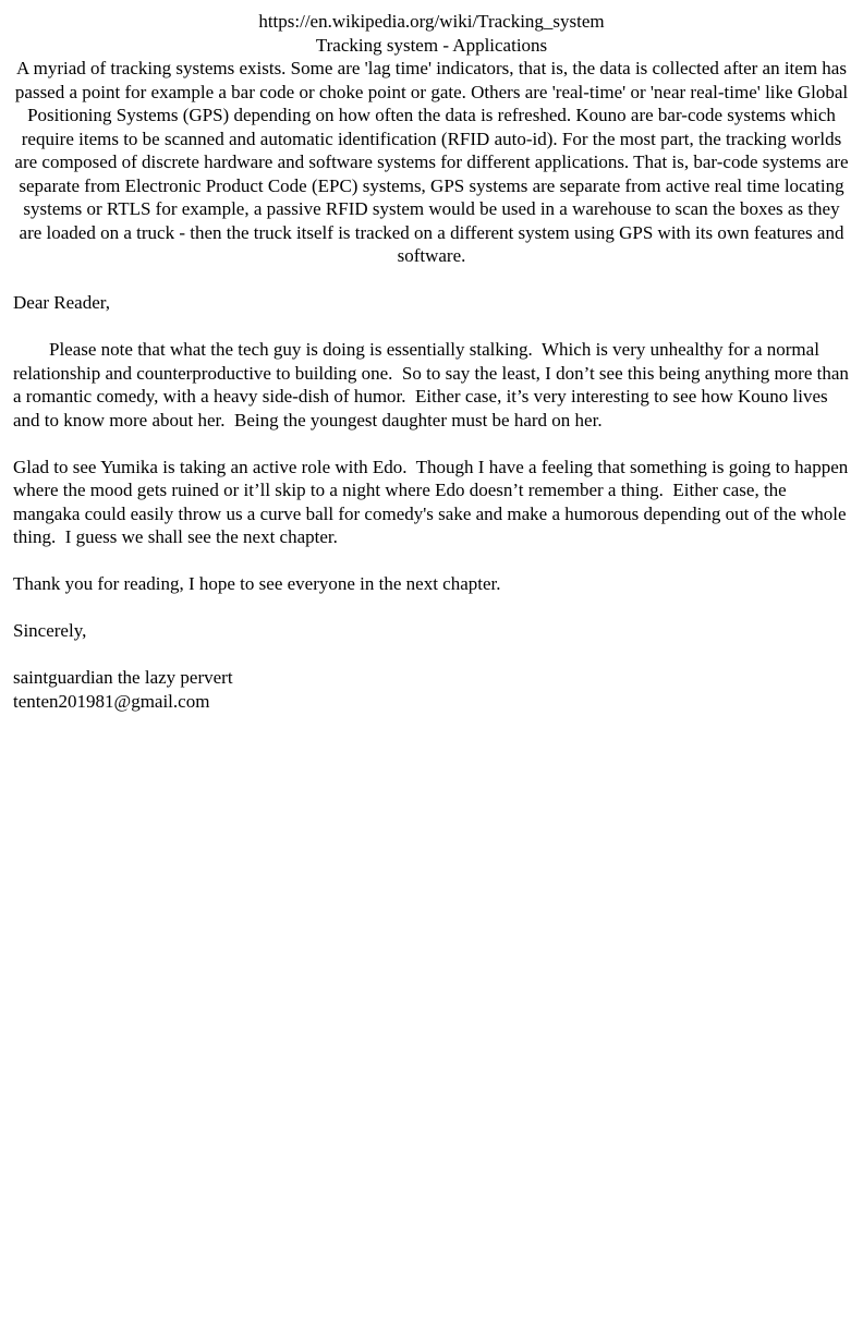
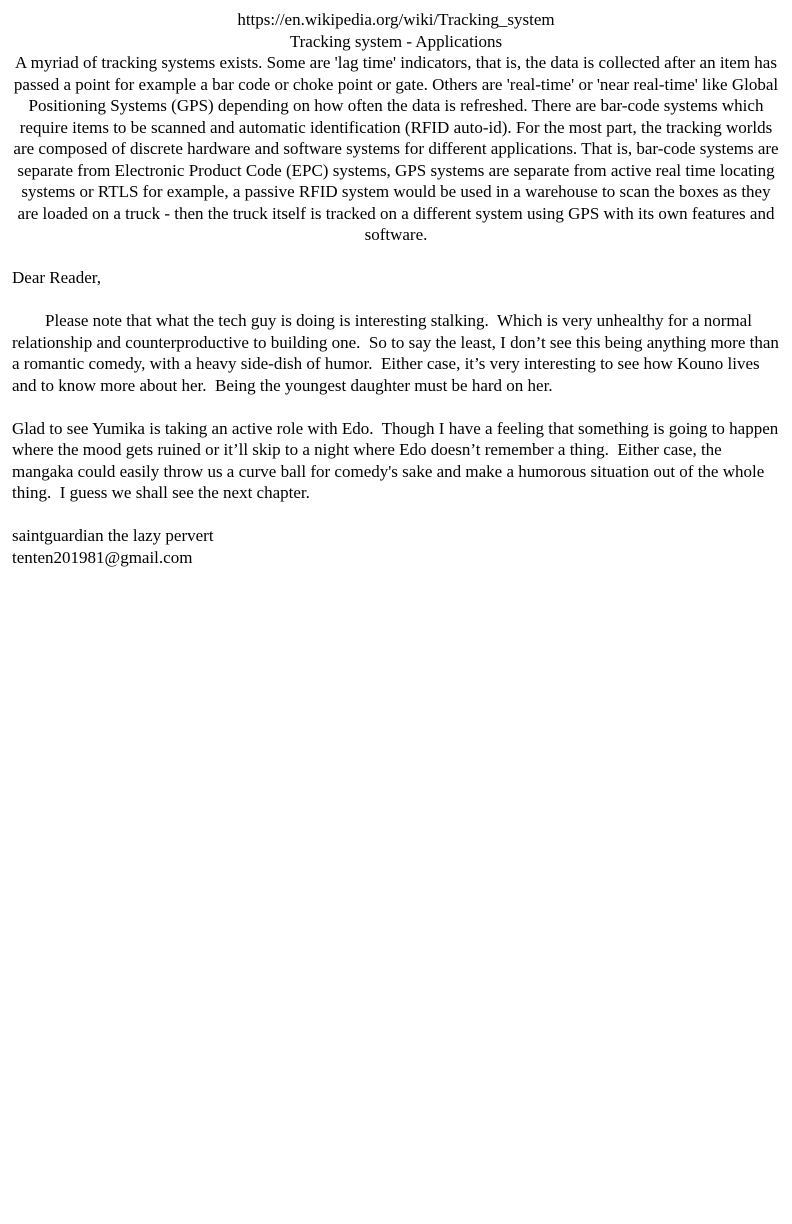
  https://en.wikipedia.org/wiki/Tracking_system
  Tracking system - Applications
- A myriad of tracking systems exists. Some are 'lag time' indicators, that is, the data is collected after an item has passed a point for example a bar code or choke point or gate. Others are 'real-time' or 'near real-time' like Global Positioning Systems (GPS) depending on how often the data is refreshed. Kouno are bar-code systems which require items to be scanned and automatic identification (RFID auto-id). For the most part, the tracking worlds are composed of discrete hardware and software systems for different applications. That is, bar-code systems are separate from Electronic Product Code (EPC) systems, GPS systems are separate from active real time locating systems or RTLS for example, a passive RFID system would be used in a warehouse to scan the boxes as they are loaded on a truck - then the truck itself is tracked on a different system using GPS with its own features and software.
+ A myriad of tracking systems exists. Some are 'lag time' indicators, that is, the data is collected after an item has passed a point for example a bar code or choke point or gate. Others are 'real-time' or 'near real-time' like Global Positioning Systems (GPS) depending on how often the data is refreshed. There are bar-code systems which require items to be scanned and automatic identification (RFID auto-id). For the most part, the tracking worlds are composed of discrete hardware and software systems for different applications. That is, bar-code systems are separate from Electronic Product Code (EPC) systems, GPS systems are separate from active real time locating systems or RTLS for example, a passive RFID system would be used in a warehouse to scan the boxes as they are loaded on a truck - then the truck itself is tracked on a different system using GPS with its own features and software.
  Dear Reader,
- Please note that what the tech guy is doing is essentially stalking. Which is very unhealthy for a normal relationship and counterproductive to building one. So to say the least, I don’t see this being anything more than a romantic comedy, with a heavy side-dish of humor. Either case, it’s very interesting to see how Kouno lives and to know more about her. Being the youngest daughter must be hard on her.
+ Please note that what the tech guy is doing is interesting stalking. Which is very unhealthy for a normal relationship and counterproductive to building one. So to say the least, I don’t see this being anything more than a romantic comedy, with a heavy side-dish of humor. Either case, it’s very interesting to see how Kouno lives and to know more about her. Being the youngest daughter must be hard on her.
- Glad to see Yumika is taking an active role with Edo. Though I have a feeling that something is going to happen where the mood gets ruined or it’ll skip to a night where Edo doesn’t remember a thing. Either case, the mangaka could easily throw us a curve ball for comedy's sake and make a humorous depending out of the whole thing. I guess we shall see the next chapter.
+ Glad to see Yumika is taking an active role with Edo. Though I have a feeling that something is going to happen where the mood gets ruined or it’ll skip to a night where Edo doesn’t remember a thing. Either case, the mangaka could easily throw us a curve ball for comedy's sake and make a humorous situation out of the whole thing. I guess we shall see the next chapter.
- Thank you for reading, I hope to see everyone in the next chapter.
- Sincerely,
  saintguardian the lazy pervert
  tenten201981@gmail.com
